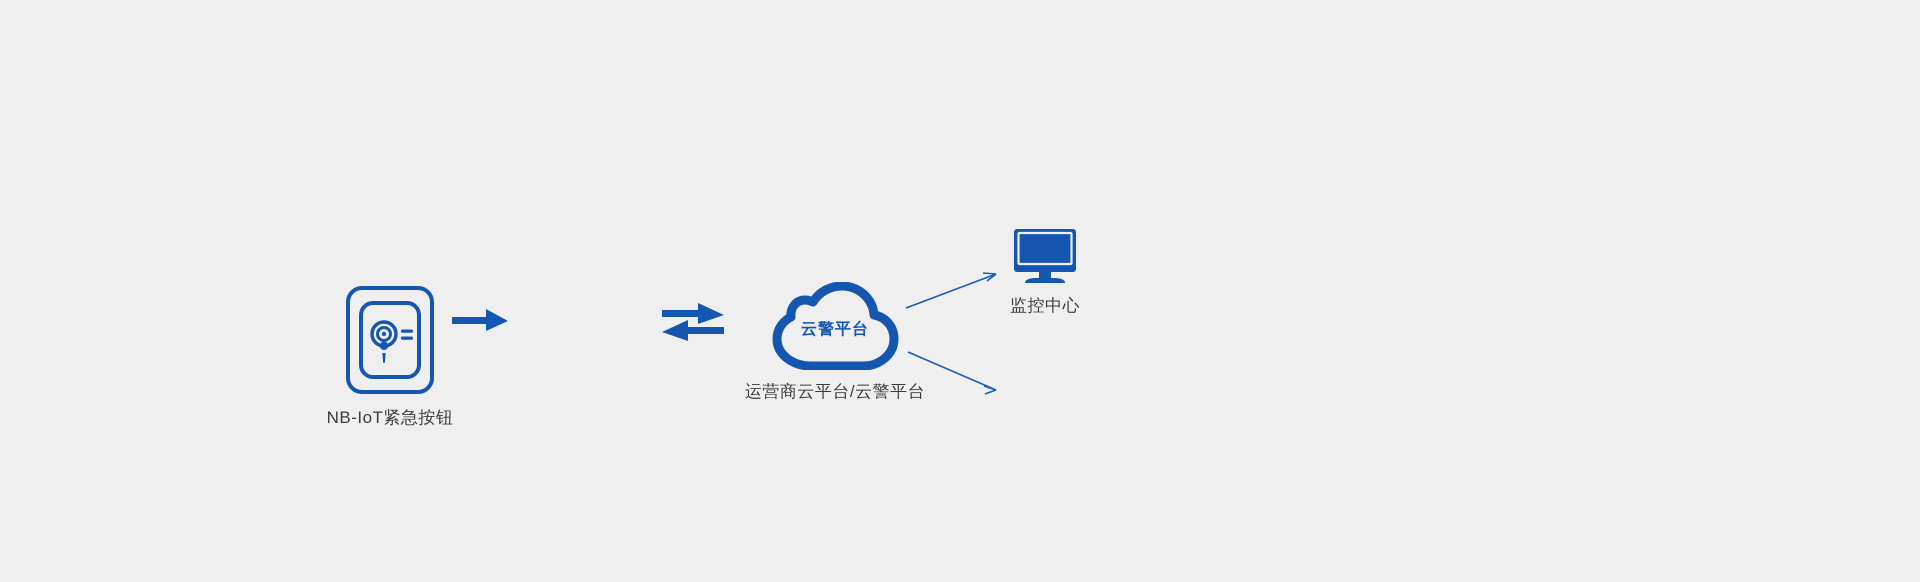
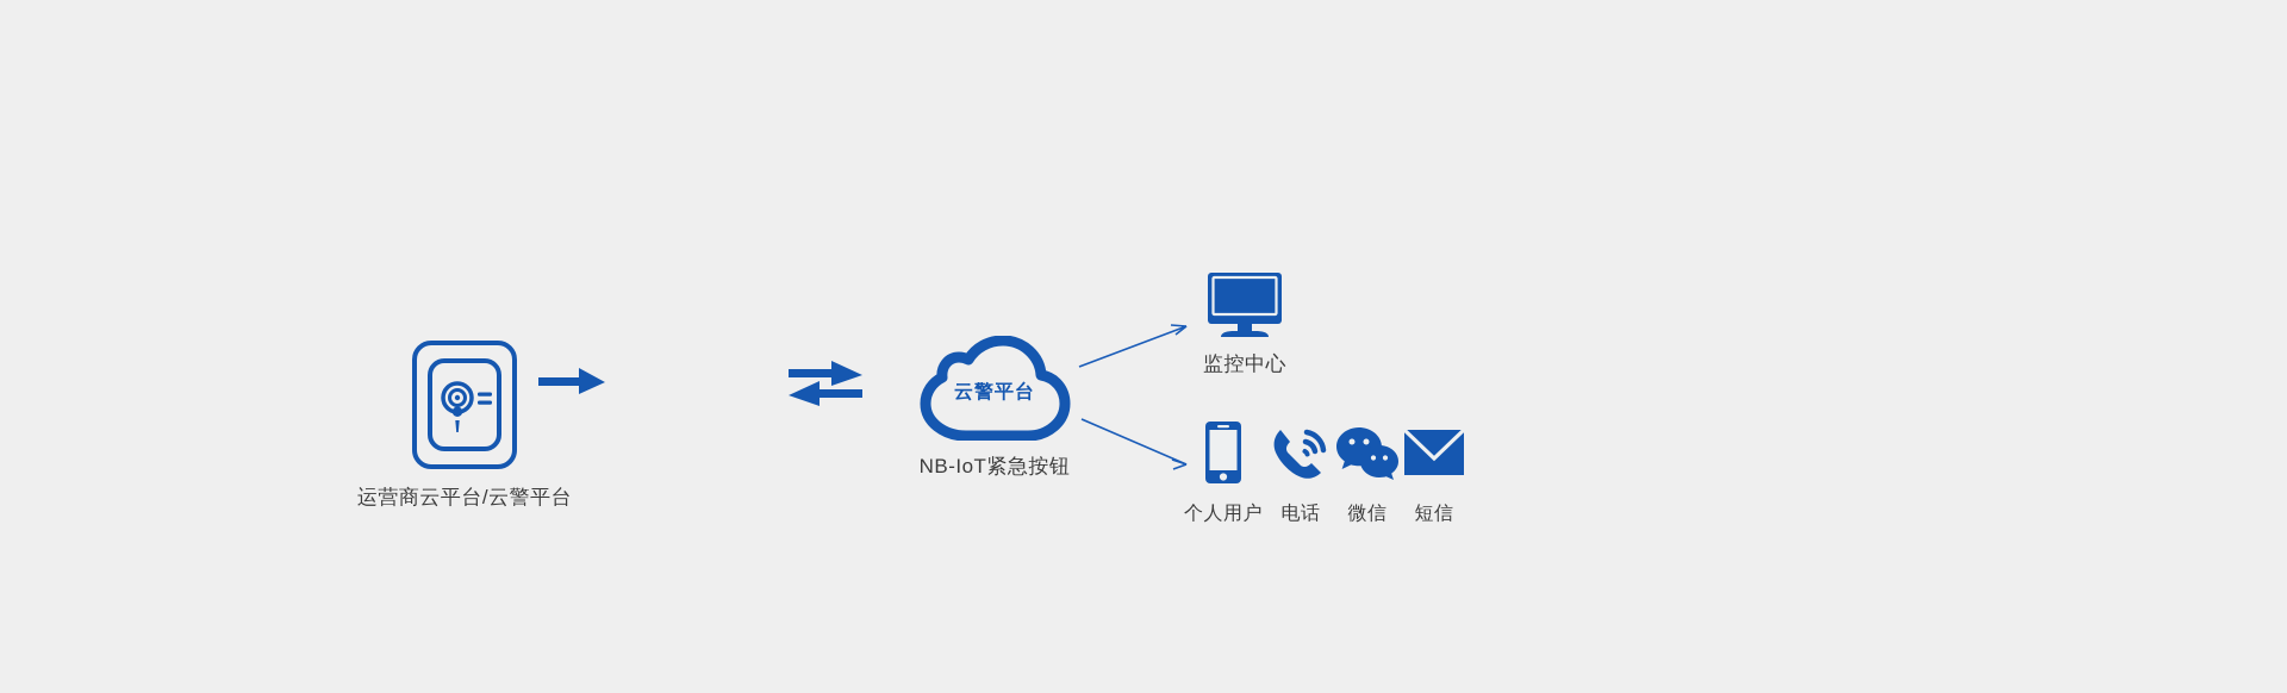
- NB-IoT紧急按钮
+ 运营商云平台/云警平台
  云警平台
- 运营商云平台/云警平台
+ NB-IoT紧急按钮
  监控中心
+ 个人用户
+ 电话
+ 微信
+ 短信
